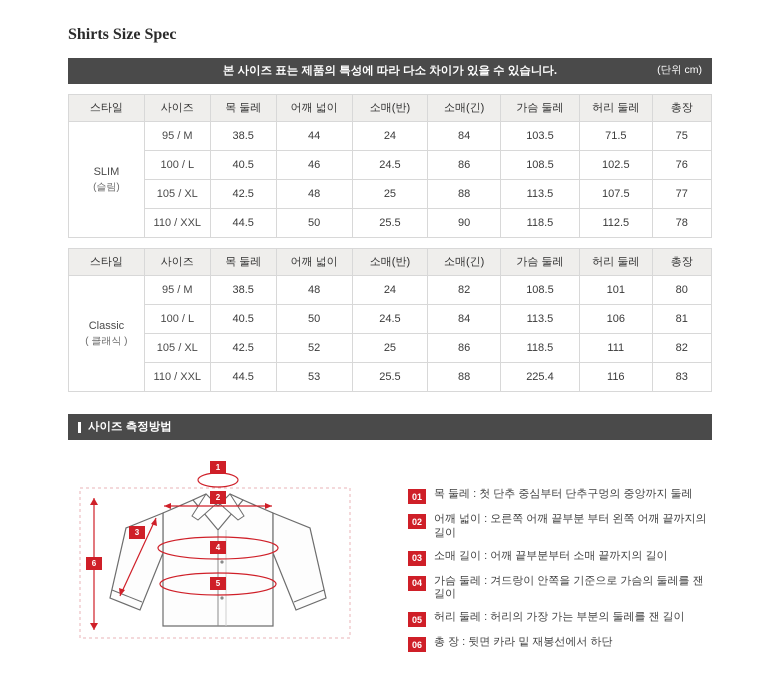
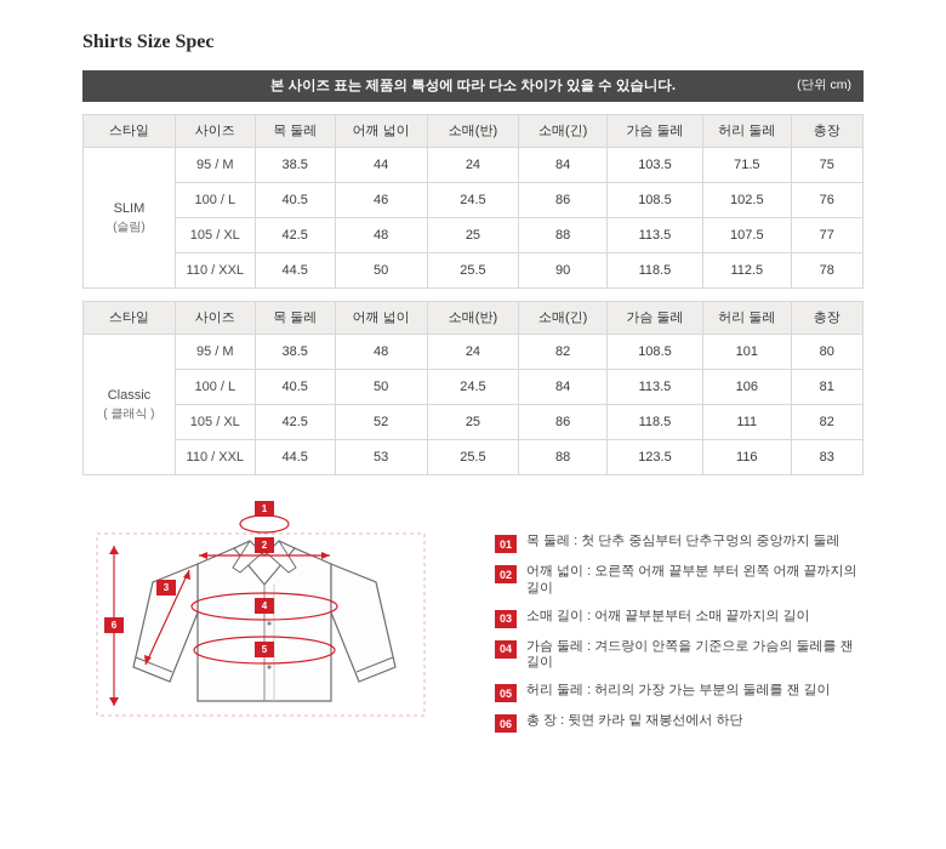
  Shirts Size Spec
  본 사이즈 표는 제품의 특성에 따라 다소 차이가 있을 수 있습니다.
  (단위 cm)
  스타일	사이즈	목 둘레	어깨 넓이	소매(반)	소매(긴)	가슴 둘레	허리 둘레	총장
  SLIM (슬림)	95 / M	38.5	44	24	84	103.5	71.5	75
  100 / L	40.5	46	24.5	86	108.5	102.5	76
  105 / XL	42.5	48	25	88	113.5	107.5	77
  110 / XXL	44.5	50	25.5	90	118.5	112.5	78
  스타일	사이즈	목 둘레	어깨 넓이	소매(반)	소매(긴)	가슴 둘레	허리 둘레	총장
  Classic ( 클래식 )	95 / M	38.5	48	24	82	108.5	101	80
  100 / L	40.5	50	24.5	84	113.5	106	81
  105 / XL	42.5	52	25	86	118.5	111	82
- 110 / XXL	44.5	53	25.5	88	225.4	116	83
+ 110 / XXL	44.5	53	25.5	88	123.5	116	83
- 사이즈 측정방법
  1
  2
  3
  4
  5
  6
  01
  목 둘레 : 첫 단추 중심부터 단추구멍의 중앙까지 둘레
  02
  어깨 넓이 : 오른쪽 어깨 끝부분 부터 왼쪽 어깨 끝까지의 길이
  03
  소매 길이 : 어깨 끝부분부터 소매 끝까지의 길이
  04
  가슴 둘레 : 겨드랑이 안쪽을 기준으로 가슴의 둘레를 잰 길이
  05
  허리 둘레 : 허리의 가장 가는 부분의 둘레를 잰 길이
  06
  총 장 : 뒷면 카라 밑 재봉선에서 하단
